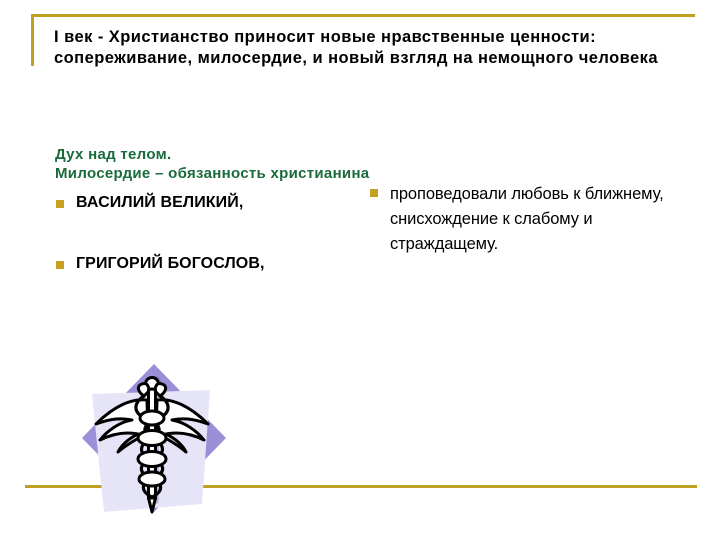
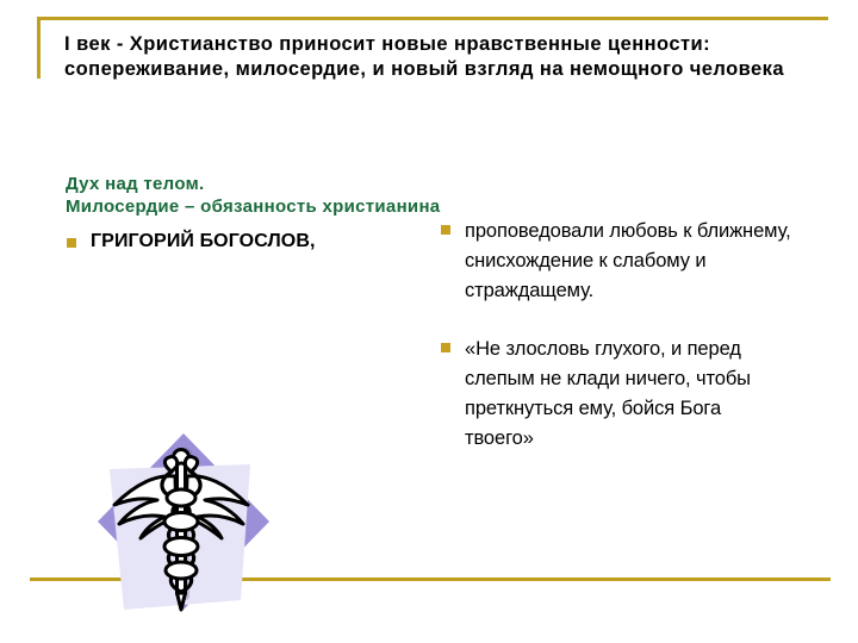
  I век - Христианство приносит новые нравственные ценности:
  сопереживание, милосердие, и новый взгляд на немощного человека
  Дух над телом.
  Милосердие – обязанность христианина
- ВАСИЛИЙ ВЕЛИКИЙ,
  ГРИГОРИЙ БОГОСЛОВ,
  проповедовали любовь к ближнему, снисхождение к слабому и страждащему.
+ «Не злословь глухого, и перед слепым не клади ничего, чтобы преткнуться ему, бойся Бога твоего»
